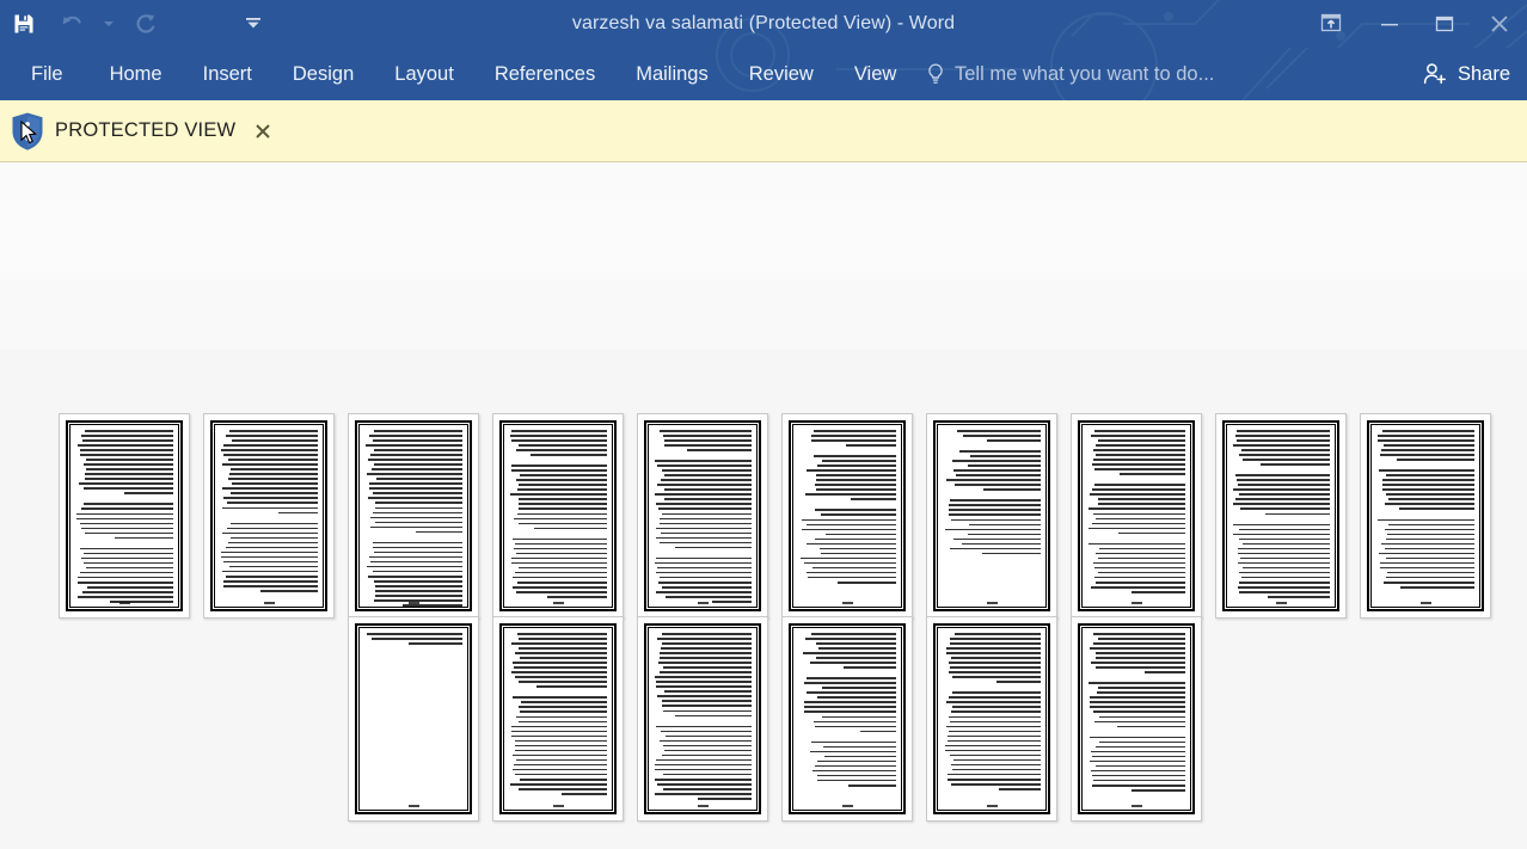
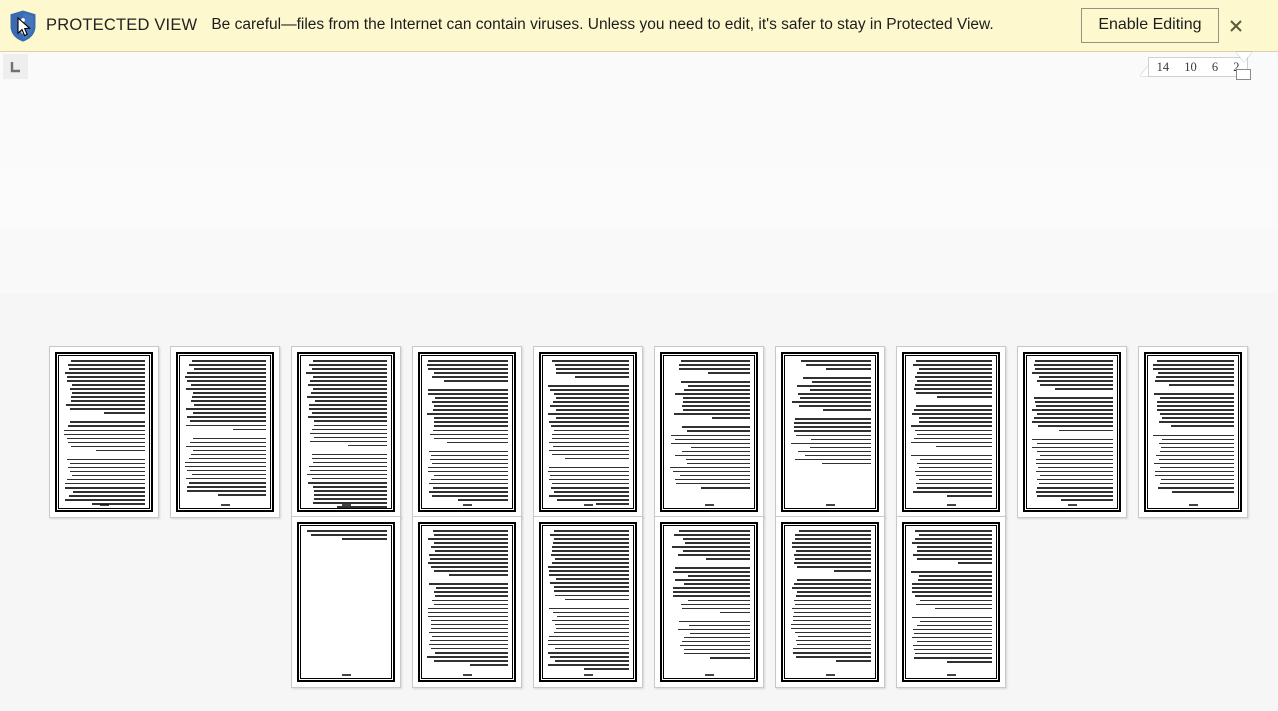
- varzesh va salamati (Protected View) - Word
- File
- Home
- Insert
- Design
- Layout
- References
- Mailings
- Review
- View
- Tell me what you want to do...
- Share
  PROTECTED VIEW
+ Be careful—files from the Internet can contain viruses. Unless you need to edit, it's safer to stay in Protected View.
+ Enable Editing
+ 14
+ 10
+ 6
+ 2
